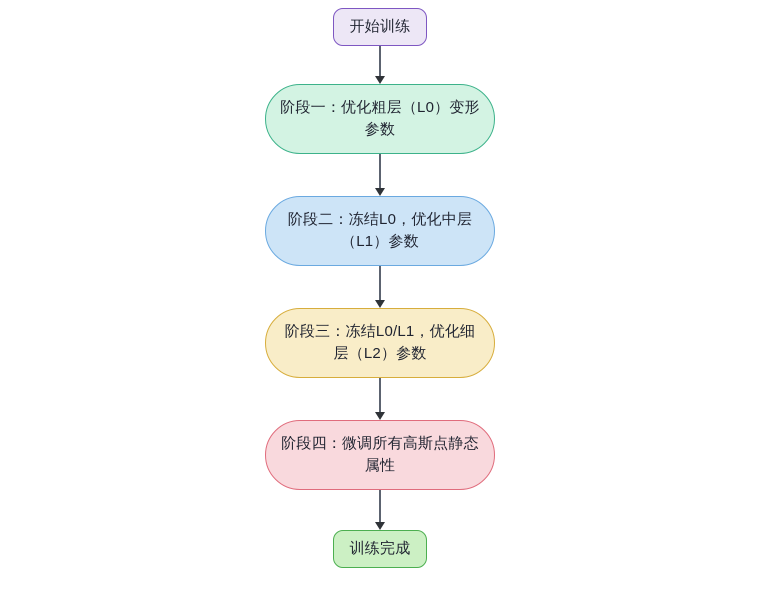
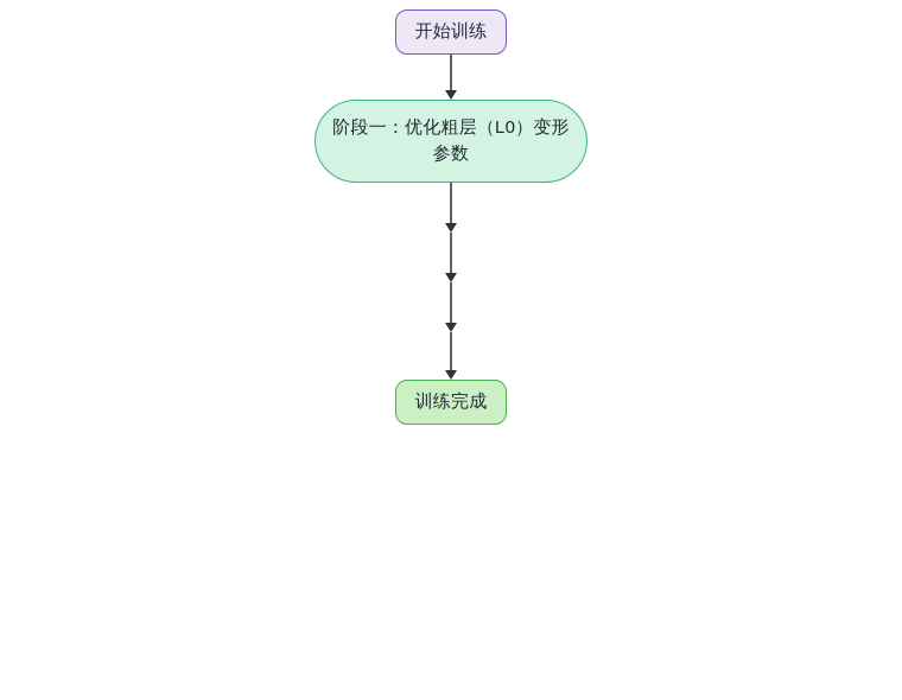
  开始训练
  阶段一：优化粗层（L0）变形参数
- 阶段二：冻结L0，优化中层（L1）参数
- 阶段三：冻结L0/L1，优化细层（L2）参数
- 阶段四：微调所有高斯点静态属性
  训练完成
